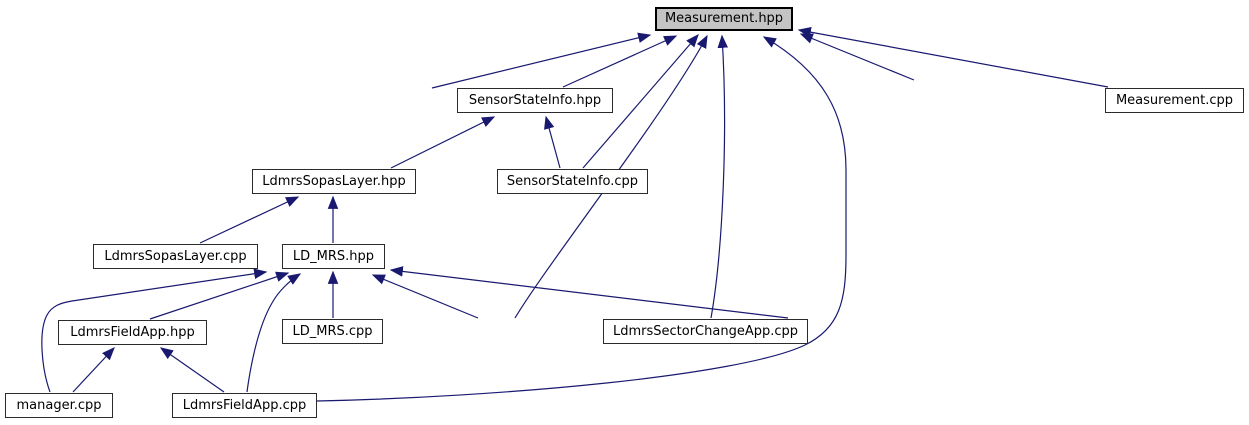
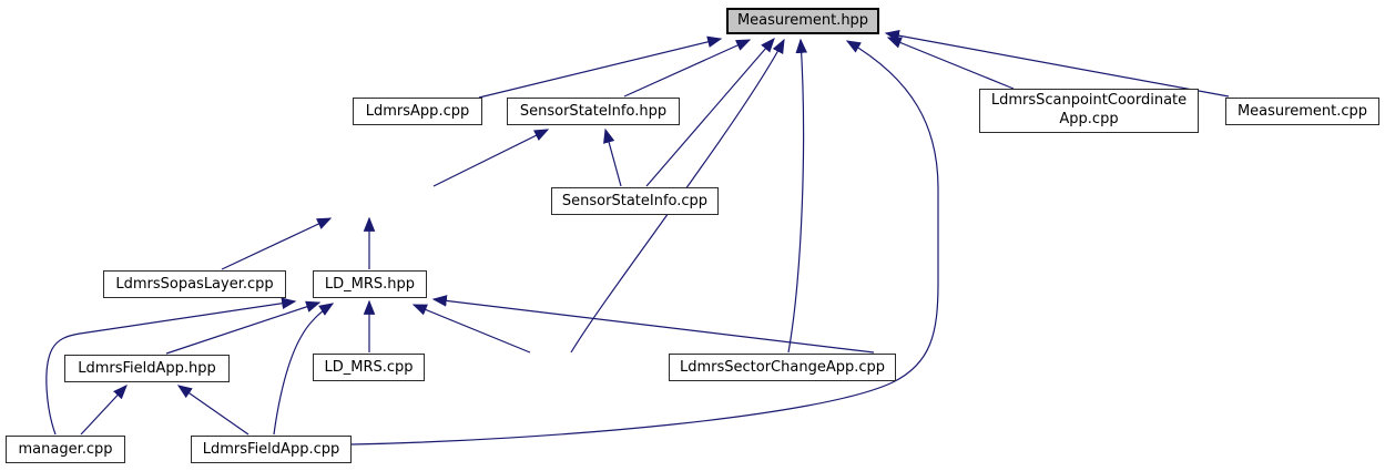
  Measurement.hpp
+ LdmrsApp.cpp
  SensorStateInfo.hpp
+ LdmrsScanpointCoordinate App.cpp
  Measurement.cpp
  SensorStateInfo.cpp
- LdmrsSopasLayer.hpp
  LdmrsSopasLayer.cpp
  LD_MRS.hpp
  LdmrsFieldApp.hpp
  LD_MRS.cpp
  LdmrsSectorChangeApp.cpp
  manager.cpp
  LdmrsFieldApp.cpp
